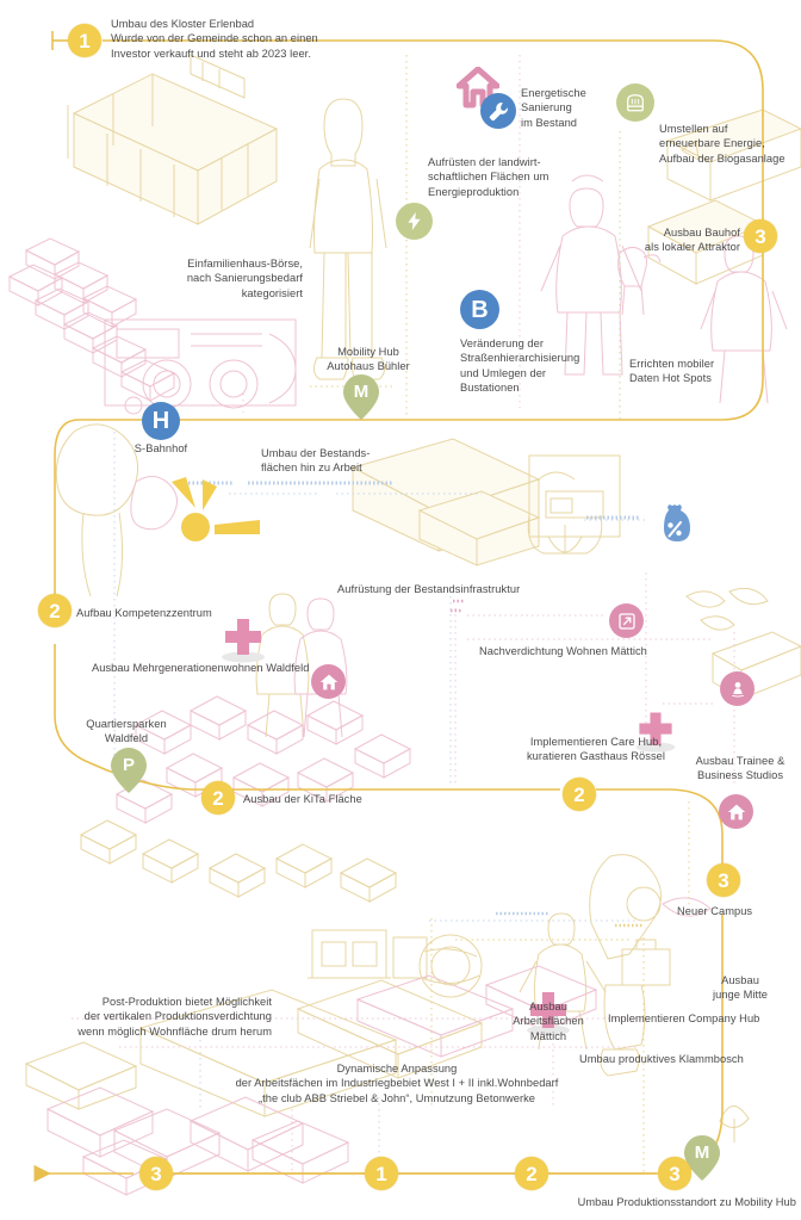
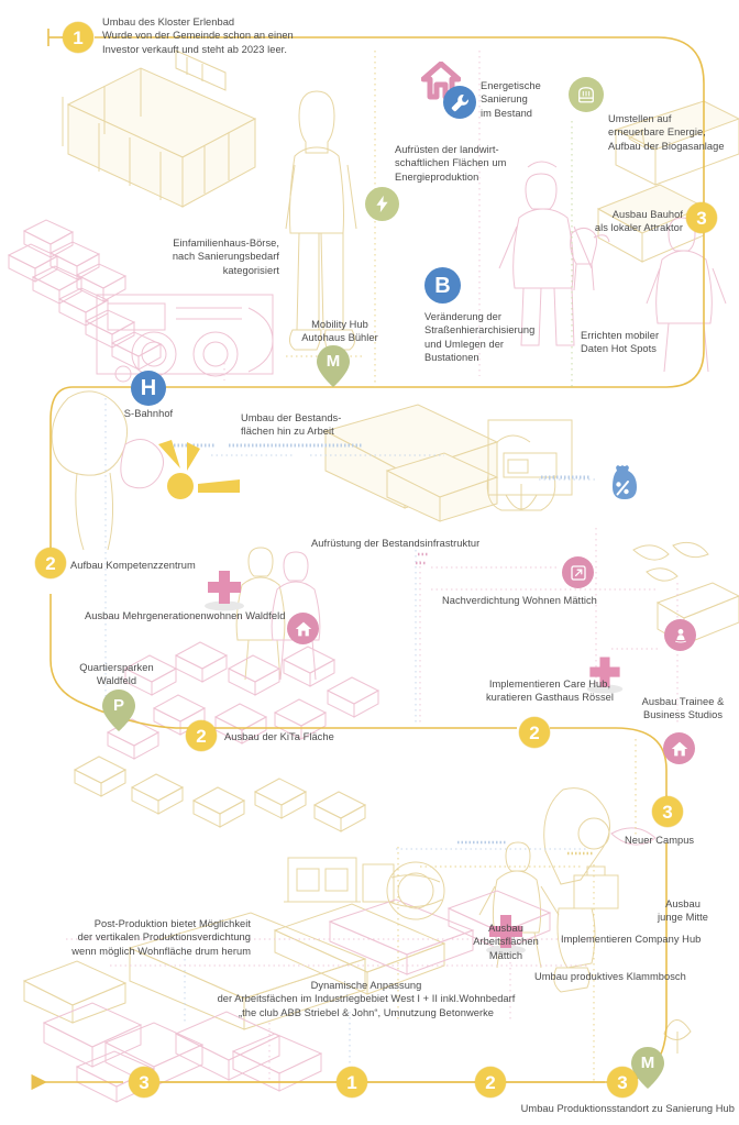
  B
  H
  M
  P
  M
  1
  3
  2
  2
  2
  3
  3
  1
  2
  3
  Umbau des Kloster Erlenbad
  Wurde von der Gemeinde schon an einen
  Investor verkauft und steht ab 2023 leer.
  Energetische
  Sanierung
  im Bestand
  Umstellen auf
  erneuerbare Energie,
  Aufbau der Biogasanlage
  Aufrüsten der landwirt-
  schaftlichen Flächen um
  Energieproduktion
  Ausbau Bauhof
  als lokaler Attraktor
  Einfamilienhaus-Börse,
  nach Sanierungsbedarf
  kategorisiert
  Mobility Hub
  Autohaus Bühler
  Veränderung der
  Straßenhierarchisierung
  und Umlegen der
  Bustationen
  Errichten mobiler
  Daten Hot Spots
  S-Bahnhof
  Umbau der Bestands-
  flächen hin zu Arbeit
  Aufrüstung der Bestandsinfrastruktur
  Aufbau Kompetenzzentrum
  Ausbau Mehrgenerationenwohnen Waldfeld
  Nachverdichtung Wohnen Mättich
  Quartiersparken
  Waldfeld
  Ausbau der KiTa Fläche
  Implementieren Care Hub,
  kuratieren Gasthaus Rössel
  Ausbau Trainee &
  Business Studios
  Neuer Campus
  Ausbau
  junge Mitte
  Implementieren Company Hub
  Umbau produktives Klammbosch
  Ausbau
  Arbeitsflächen
  Mättich
  Post-Produktion bietet Möglichkeit
  der vertikalen Produktionsverdichtung
  wenn möglich Wohnfläche drum herum
  Dynamische Anpassung
  der Arbeitsfächen im Industriegbebiet West I + II inkl.Wohnbedarf
  „the club ABB Striebel & John“, Umnutzung Betonwerke
- Umbau Produktionsstandort zu Mobility Hub
+ Umbau Produktionsstandort zu Sanierung Hub
